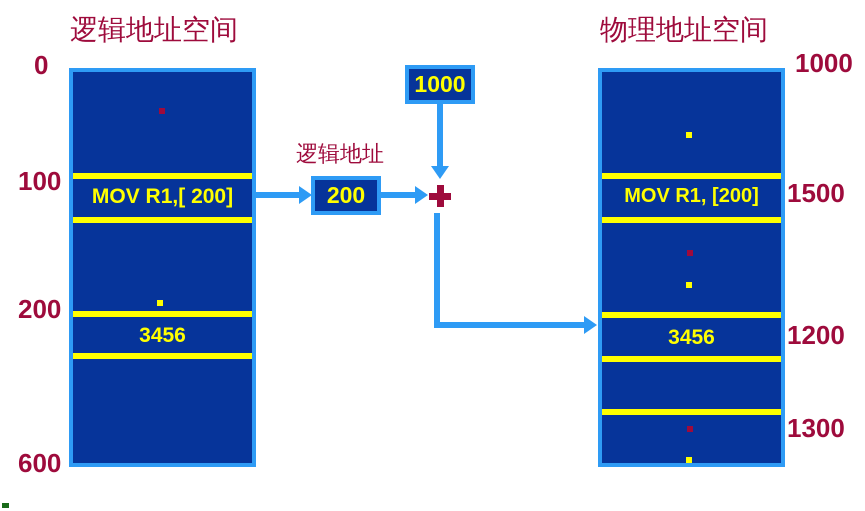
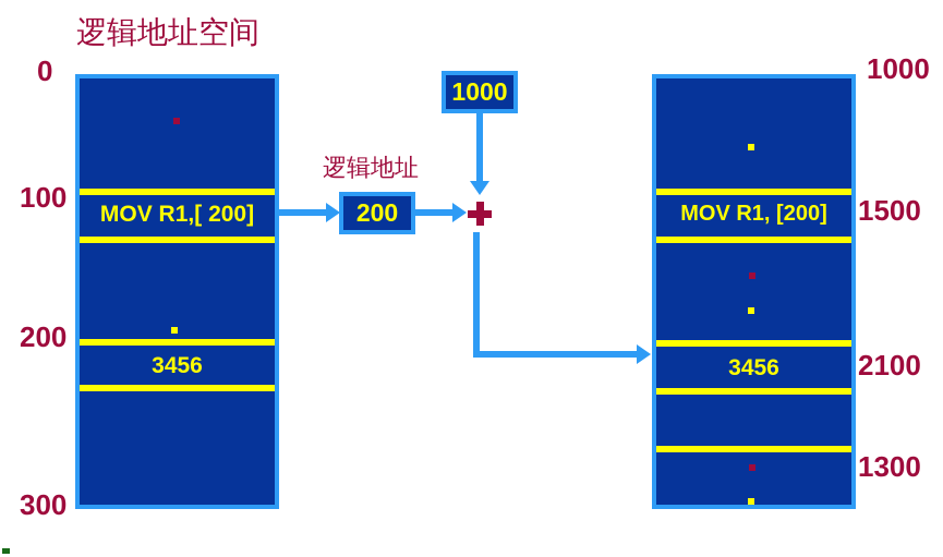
  逻辑地址空间
  逻辑地址
- 物理地址空间
  MOV R1,[ 200]
  3456
  0
  100
  200
- 600
+ 300
  200
  1000
  MOV R1, [200]
  3456
  1000
  1500
- 1200
+ 2100
  1300
